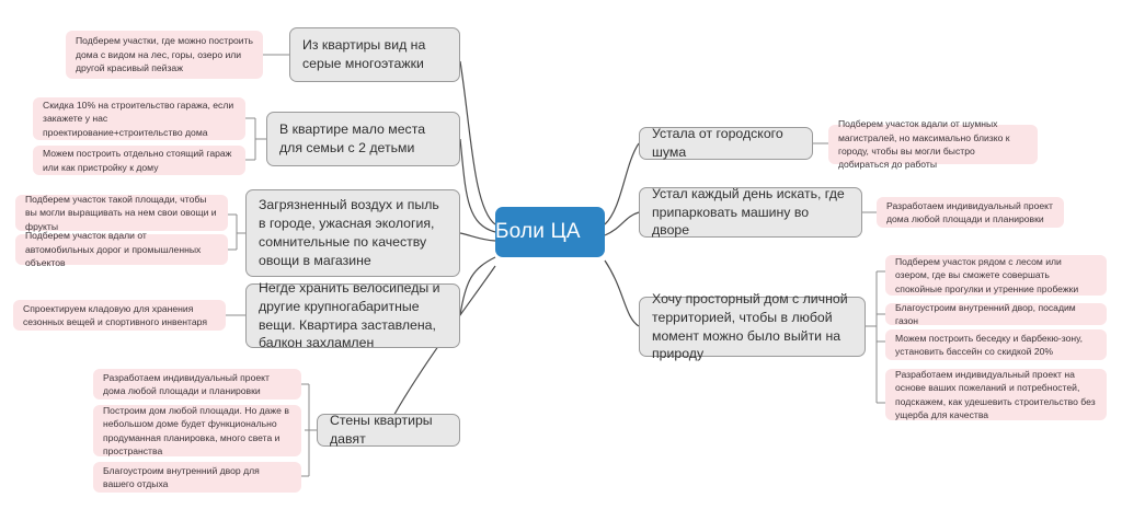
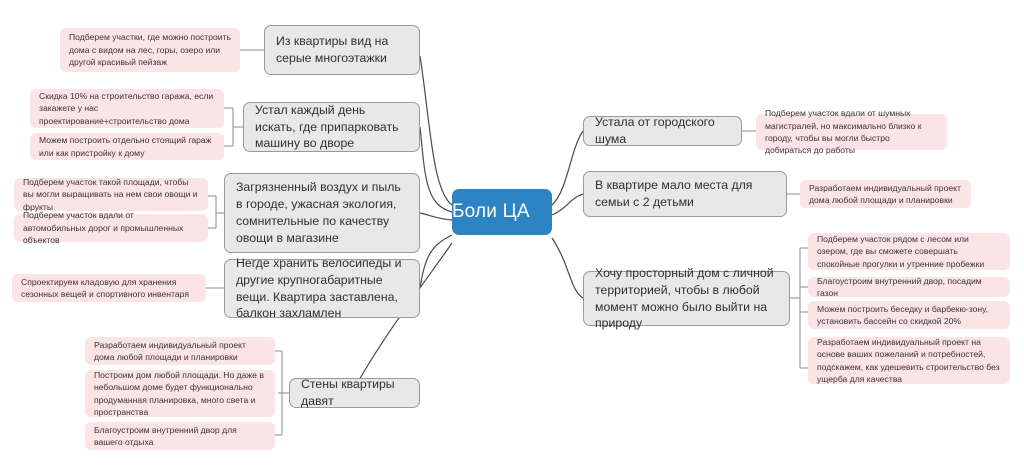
  Боли ЦА
  Из квартиры вид на серые многоэтажки
- В квартире мало места для семьи с 2 детьми
+ Устал каждый день искать, где припарковать машину во дворе
  Загрязненный воздух и пыль в городе, ужасная экология, сомнительные по качеству овощи в магазине
  Негде хранить велосипеды и другие крупногабаритные вещи. Квартира заставлена, балкон захламлен
  Стены квартиры давят
  Устала от городского шума
- Устал каждый день искать, где припарковать машину во дворе
+ В квартире мало места для семьи с 2 детьми
  Хочу просторный дом с личной территорией, чтобы в любой момент можно было выйти на природу
  Подберем участки, где можно построить дома с видом на лес, горы, озеро или другой красивый пейзаж
  Скидка 10% на строительство гаража, если закажете у нас проектирование+строительство дома
  Можем построить отдельно стоящий гараж или как пристройку к дому
  Подберем участок такой площади, чтобы вы могли выращивать на нем свои овощи и фрукты
  Подберем участок вдали от автомобильных дорог и промышленных объектов
  Спроектируем кладовую для хранения сезонных вещей и спортивного инвентаря
  Разработаем индивидуальный проект дома любой площади и планировки
  Построим дом любой площади. Но даже в небольшом доме будет функционально продуманная планировка, много света и пространства
  Благоустроим внутренний двор для вашего отдыха
  Подберем участок вдали от шумных магистралей, но максимально близко к городу, чтобы вы могли быстро добираться до работы
  Разработаем индивидуальный проект дома любой площади и планировки
  Подберем участок рядом с лесом или озером, где вы сможете совершать спокойные прогулки и утренние пробежки
  Благоустроим внутренний двор, посадим газон
  Можем построить беседку и барбекю-зону, установить бассейн со скидкой 20%
  Разработаем индивидуальный проект на основе ваших пожеланий и потребностей, подскажем, как удешевить строительство без ущерба для качества
